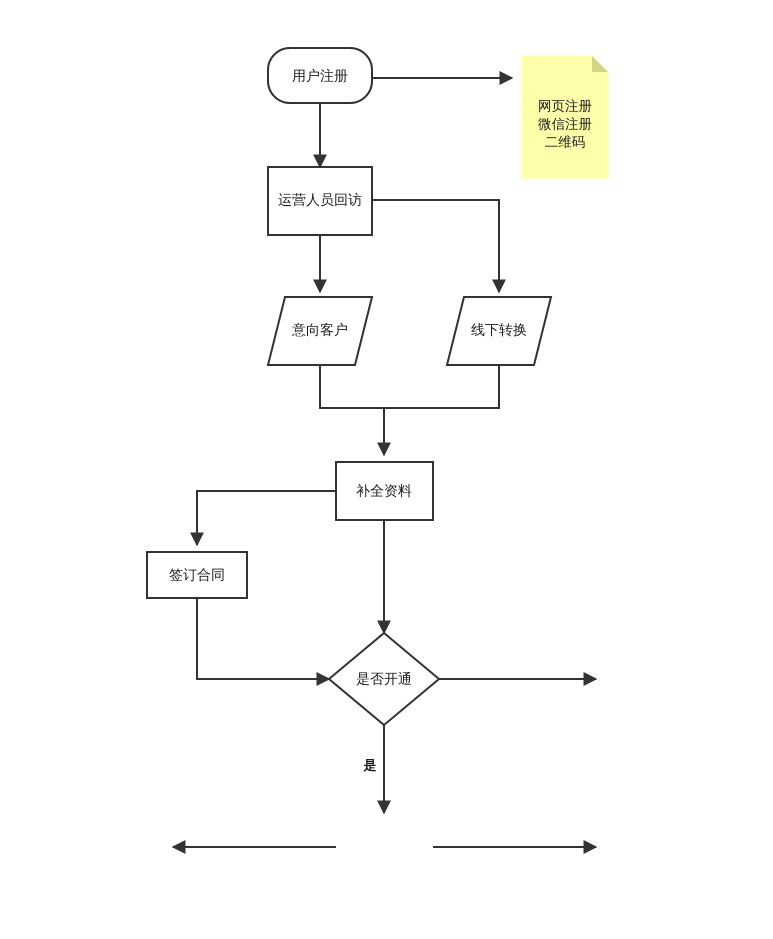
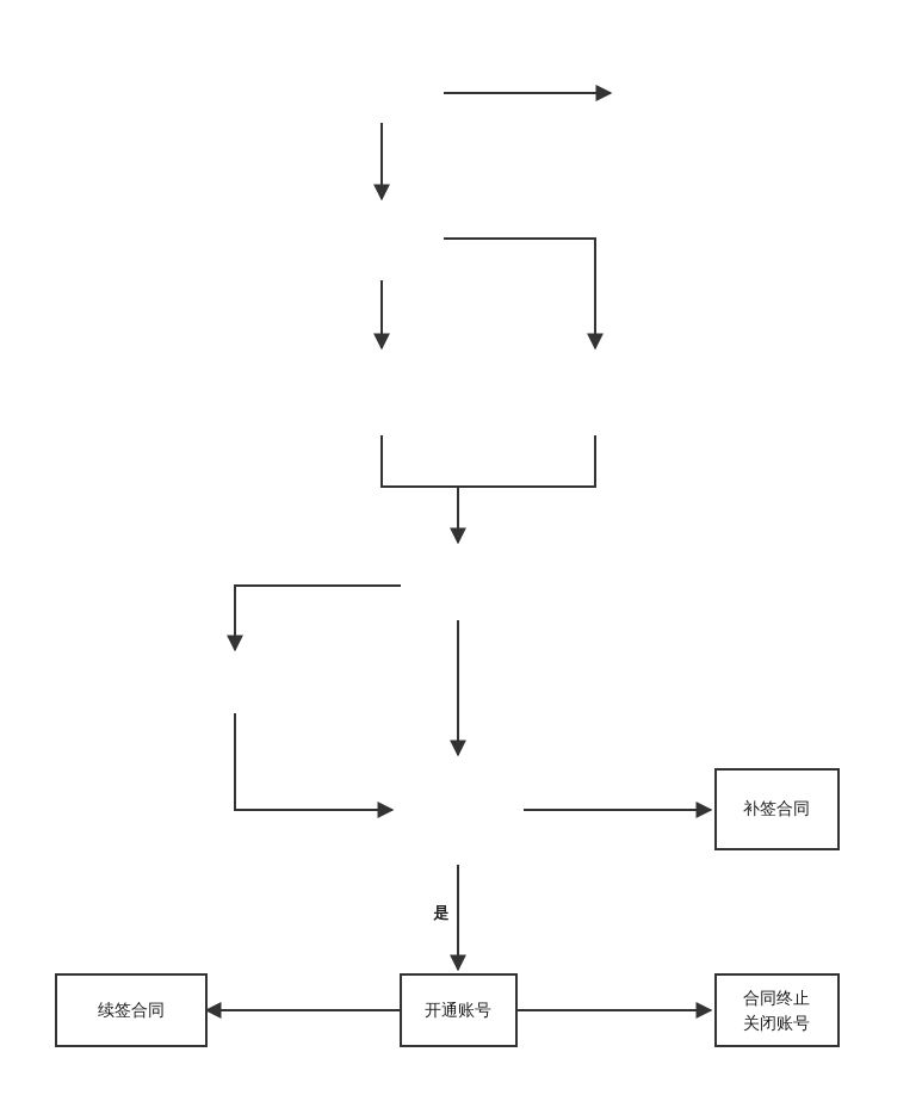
- 用户注册
- 网页注册
- 微信注册
- 二维码
- 运营人员回访
- 意向客户
- 线下转换
- 补全资料
- 签订合同
- 是否开通
  是
+ 补签合同
+ 开通账号
+ 续签合同
+ 合同终止
+ 关闭账号
